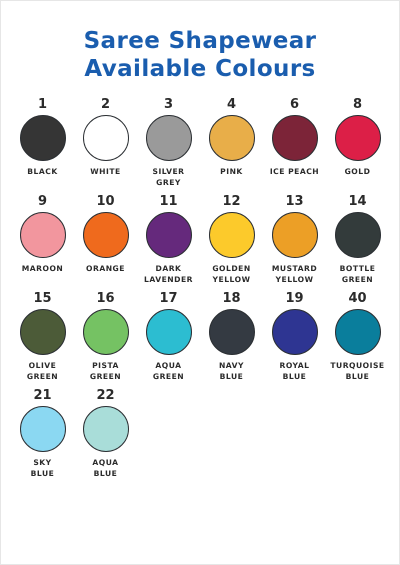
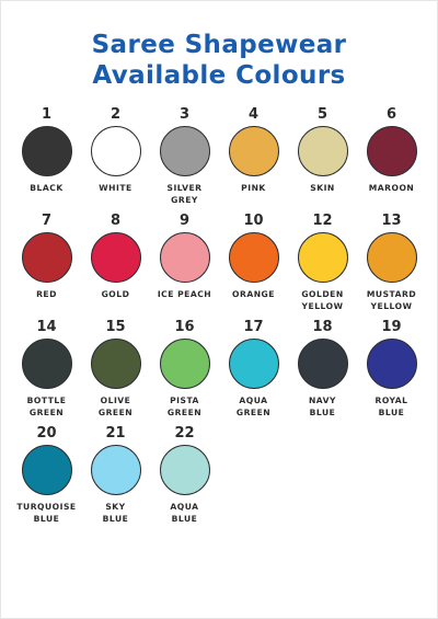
  Saree Shapewear
  Available Colours
  1
  BLACK
  2
  WHITE
  3
  SILVER
  GREY
  4
  PINK
+ 5
+ SKIN
  6
- ICE PEACH
+ MAROON
+ 7
+ RED
  8
  GOLD
  9
- MAROON
+ ICE PEACH
  10
  ORANGE
- 11
- DARK
- LAVENDER
  12
  GOLDEN
  YELLOW
  13
  MUSTARD
  YELLOW
  14
  BOTTLE
  GREEN
  15
  OLIVE
  GREEN
  16
  PISTA
  GREEN
  17
  AQUA
  GREEN
  18
  NAVY
  BLUE
  19
  ROYAL
  BLUE
- 40
+ 20
  TURQUOISE
  BLUE
  21
  SKY
  BLUE
  22
  AQUA
  BLUE
